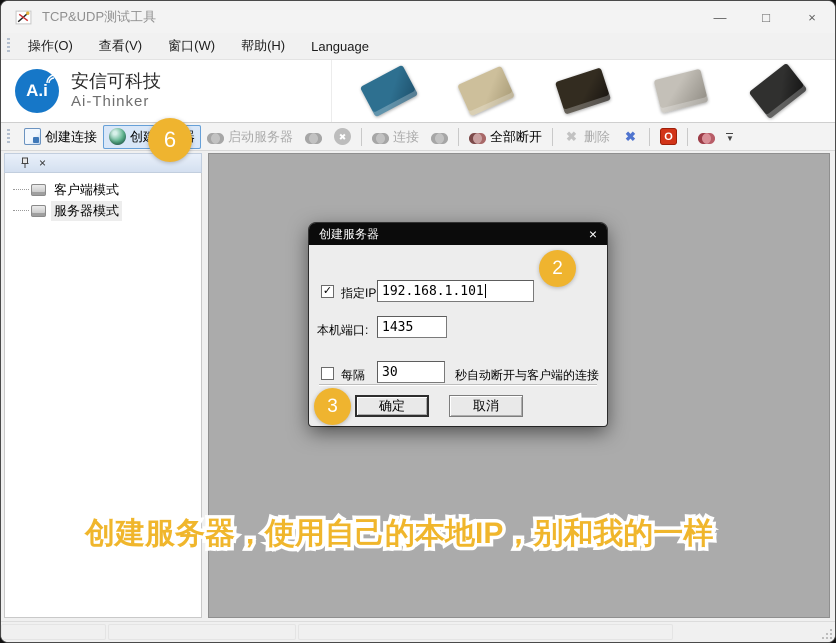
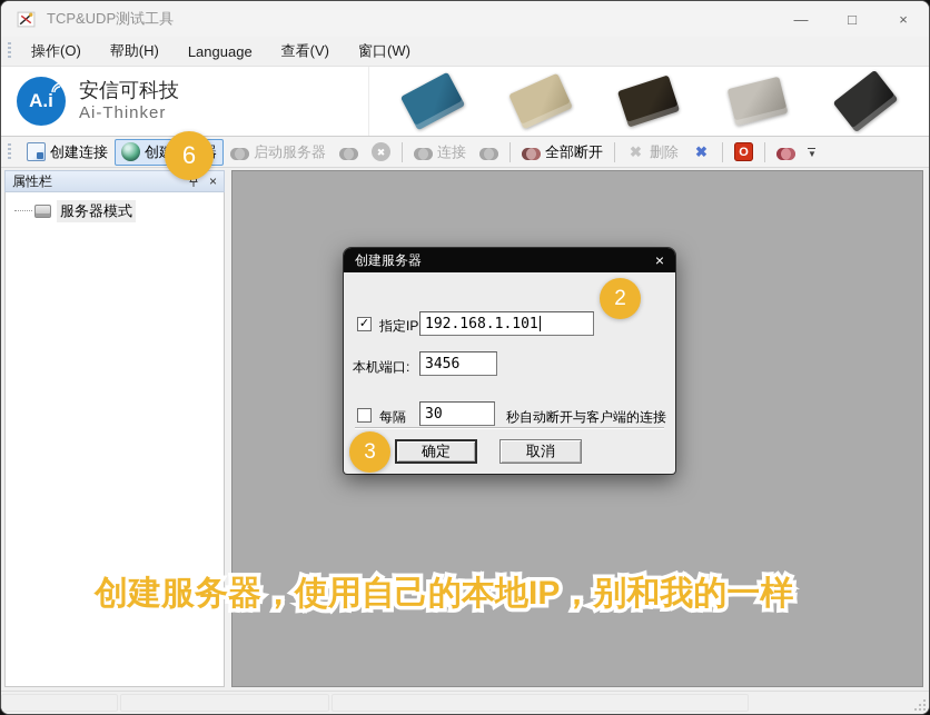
  TCP&UDP测试工具
  —
  □
  ×
  操作(O)
- 查看(V)
+ 帮助(H)
- 窗口(W)
+ Language
- 帮助(H)
+ 查看(V)
- Language
+ 窗口(W)
  A.i
  安信可科技
  Ai-Thinker
  创建连接
  启动服务器
  连接
  全部断开
  删除
  ▼
+ 属性栏
  ×
- 客户端模式
  服务器模式
  创建服务器
  ×
  ✓
  指定IP
  192.168.1.101
  本机端口:
- 1435
+ 3456
  每隔
  30
  秒自动断开与客户端的连接
  确定
  取消
  6
  2
  3
  创建服务器，使用自己的本地IP，别和我的一样
